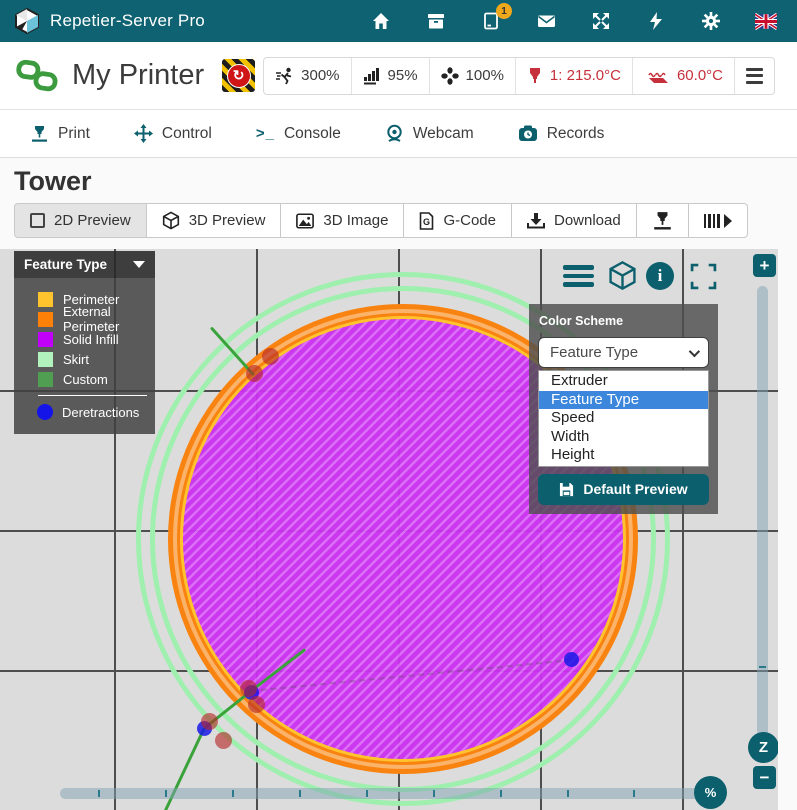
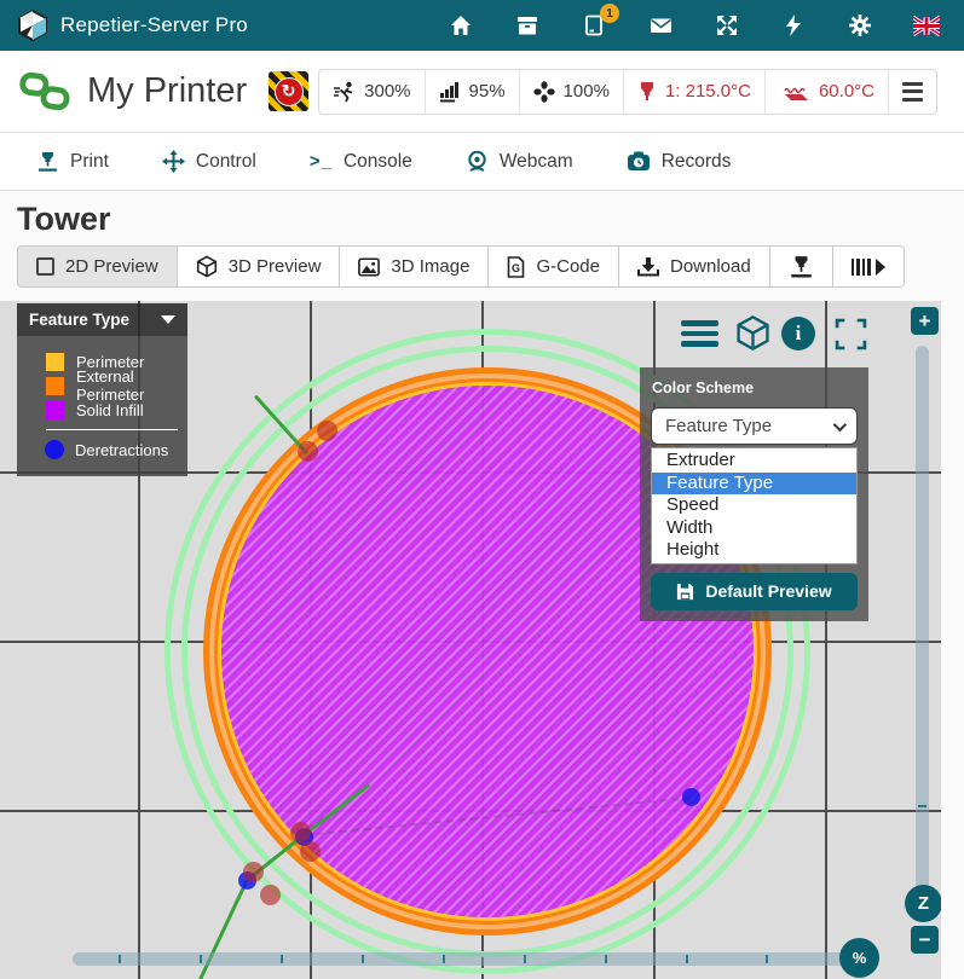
  Repetier-Server Pro
  1
  My Printer
  ↻
  300%
  95%
  100%
  1: 215.0°C
  60.0°C
  Print
  Control
  >_
  Console
  Webcam
  Records
  Tower
  2D Preview
  3D Preview
  3D Image
  G
  G-Code
  Download
  Feature Type
  Perimeter
  External Perimeter
  Solid Infill
- Skirt
- Custom
  Deretractions
  i
  Color Scheme
  Feature Type
  Extruder
  Feature Type
  Speed
  Width
  Height
  Default Preview
  +
  Z
  −
  %
